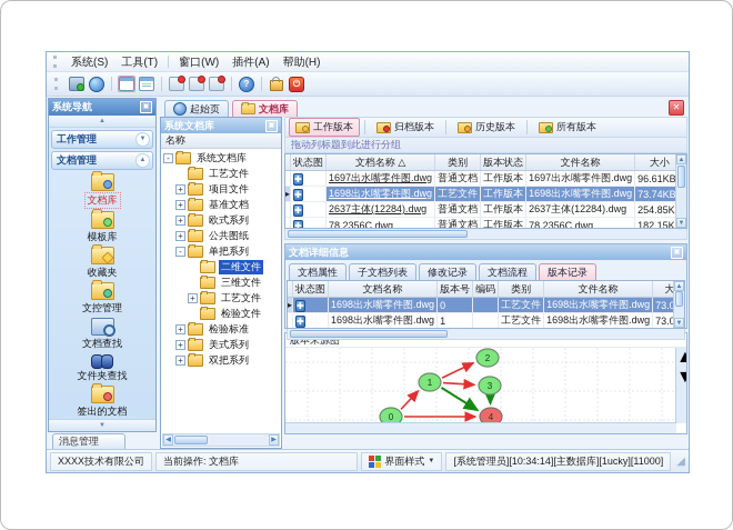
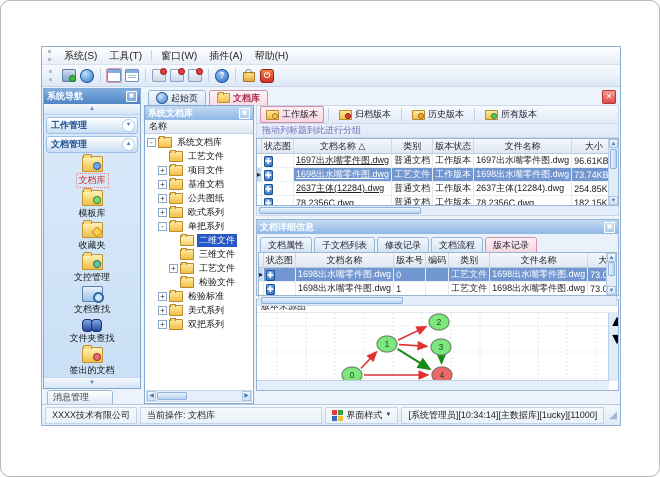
  系统(S)
  工具(T)
  窗口(W)
  插件(A)
  帮助(H)
  ?
  ⏻
  系统导航
  工作管理
  文档管理
  文档库
  模板库
  收藏夹
  文控管理
  文档查找
  文件夹查找
  签出的文档
  消息管理
  起始页
  文档库
  ✕
  系统文档库
  名称
  -
  系统文档库
  工艺文件
  +
  项目文件
  +
  基准文档
  +
- 欧式系列
+ 公共图纸
  +
- 公共图纸
+ 欧式系列
  -
  单把系列
  二维文件
  三维文件
  +
  工艺文件
  检验文件
  +
  检验标准
  +
  美式系列
  +
  双把系列
  工作版本
  归档版本
  历史版本
  所有版本
  拖动列标题到此进行分组
  	状态图	文档名称 △	类别	版本状态	文件名称	大小
  	✚	1697出水嘴零件图.dwg	普通文档	工作版本	1697出水嘴零件图.dwg	96.61KB
  ▸	✚	1698出水嘴零件图.dwg	工艺文件	工作版本	1698出水嘴零件图.dwg	73.74KB
  	✚	2637主体(12284).dwg	普通文档	工作版本	2637主体(12284).dwg	254.85K
  	✚	78 2356C.dwg	普通文档	工作版本	78 2356C.dwg	182.15K
  文档详细信息
  文档属性
  子文档列表
  修改记录
  文档流程
  版本记录
  	状态图	文档名称	版本号	编码	类别	文件名称	大
  ▸	✚	1698出水嘴零件图.dwg	0		工艺文件	1698出水嘴零件图.dwg	73.
  	✚	1698出水嘴零件图.dwg	1		工艺文件	1698出水嘴零件图.dwg	73.
  0
  1
  2
  3
  4
  ▲ ▼
  XXXX技术有限公司
  当前操作: 文档库
  界面样式
  [系统管理员][10:34:14][主数据库][1ucky][11000]
  ◢
